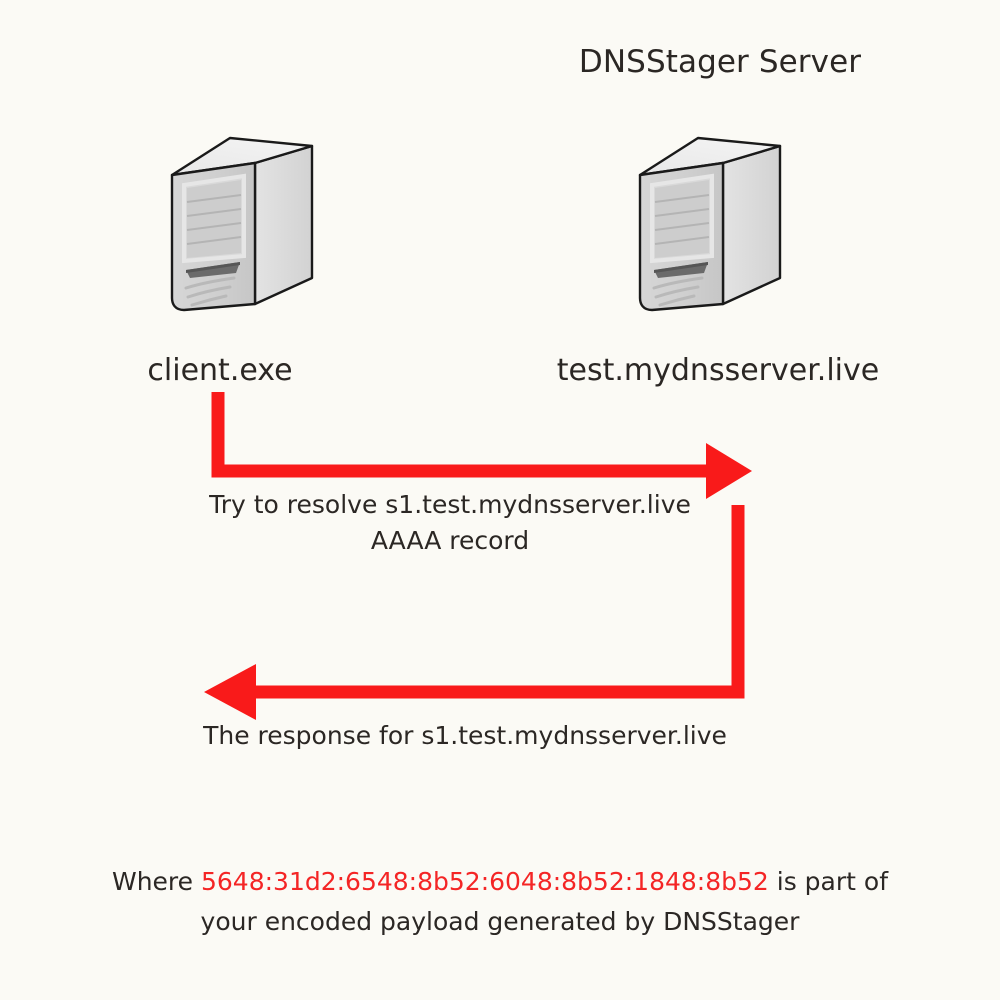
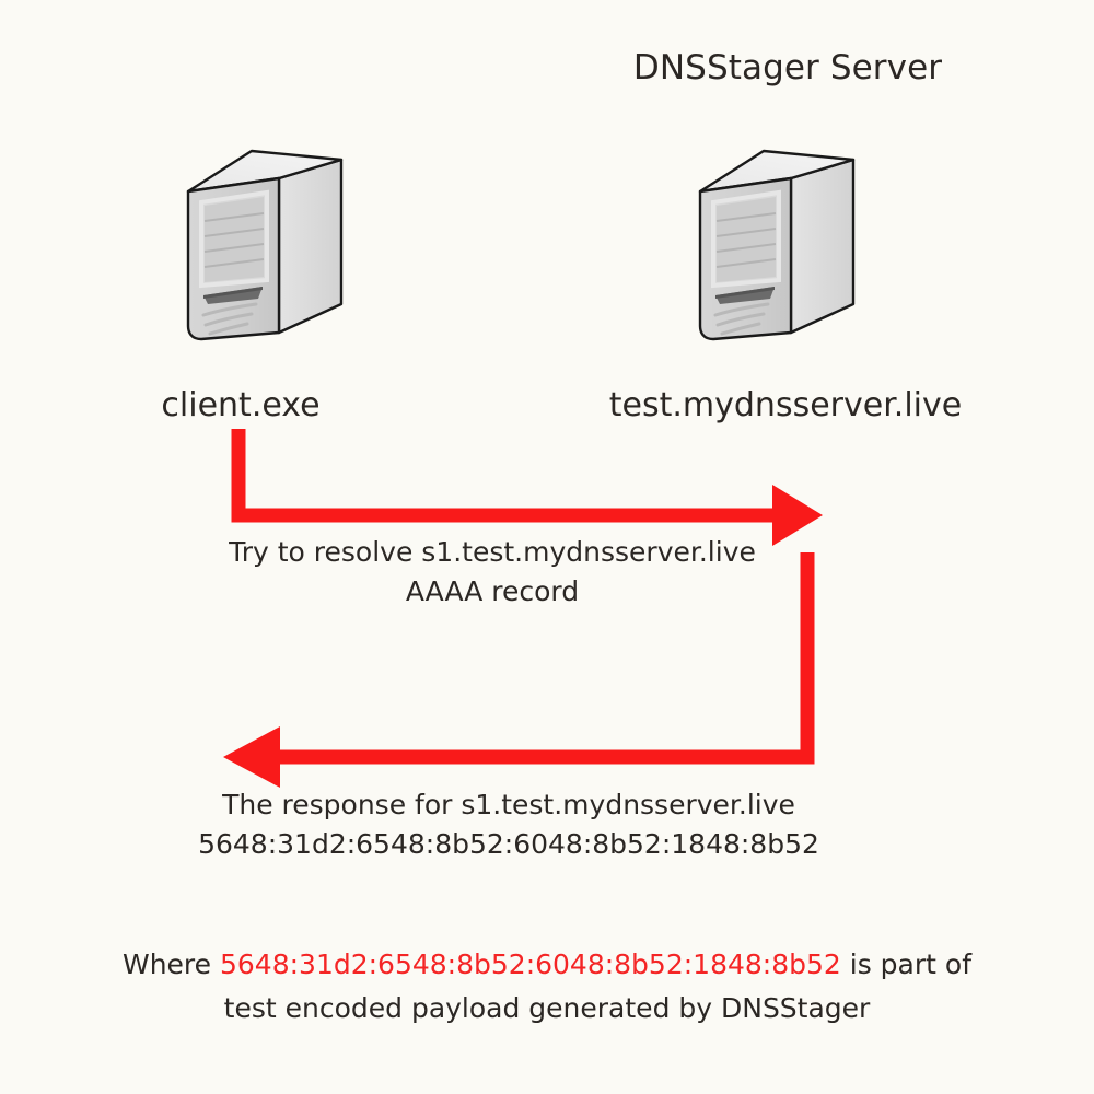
  DNSStager Server
  client.exe
  test.mydnsserver.live
  Try to resolve s1.test.mydnsserver.live
  AAAA record
  The response for s1.test.mydnsserver.live
+ 5648:31d2:6548:8b52:6048:8b52:1848:8b52
  Where 5648:31d2:6548:8b52:6048:8b52:1848:8b52 is part of
- your encoded payload generated by DNSStager
+ test encoded payload generated by DNSStager
